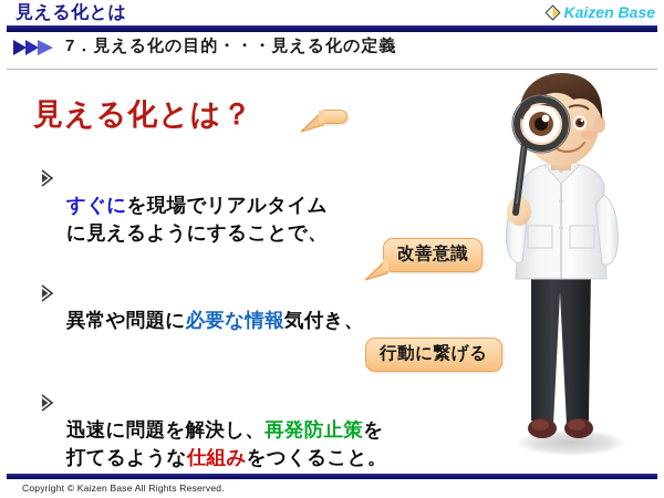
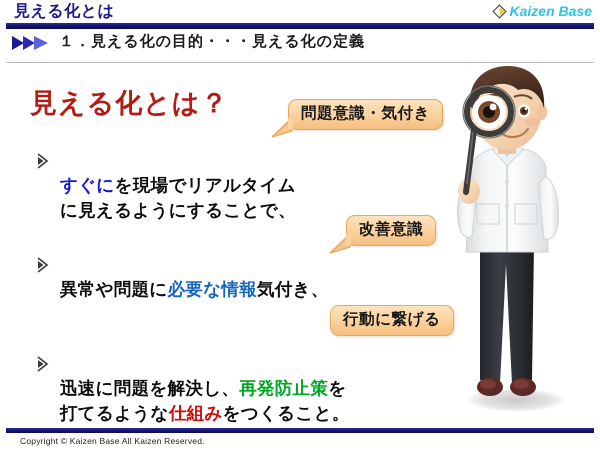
  見える化とは
  Kaizen Base
- 7．見える化の目的・・・見える化の定義
+ １．見える化の目的・・・見える化の定義
  見える化とは？
  すぐにを現場でリアルタイム
  に見えるようにすることで、
  異常や問題に必要な情報気付き、
  迅速に問題を解決し、再発防止策を
  打てるような仕組みをつくること。
+ 問題意識・気付き
  改善意識
  行動に繋げる
- Copyright © Kaizen Base All Rights Reserved.
+ Copyright © Kaizen Base All Kaizen Reserved.
